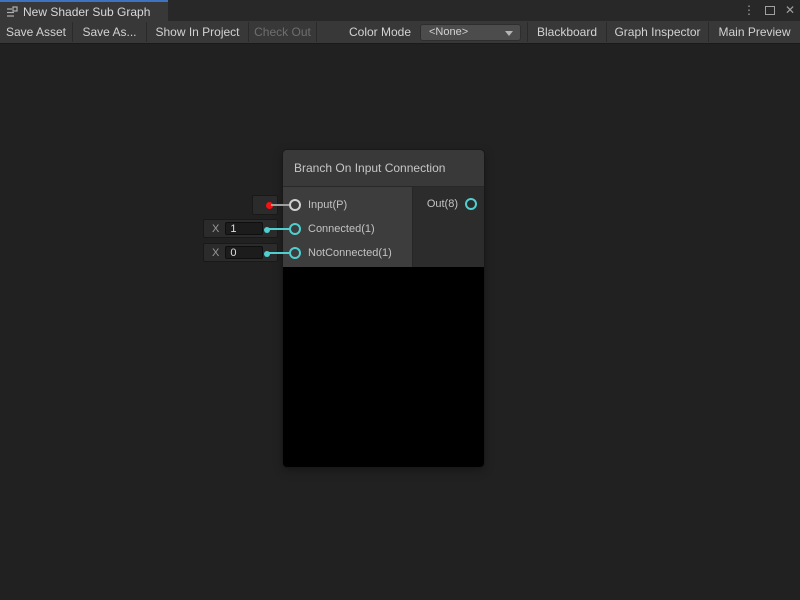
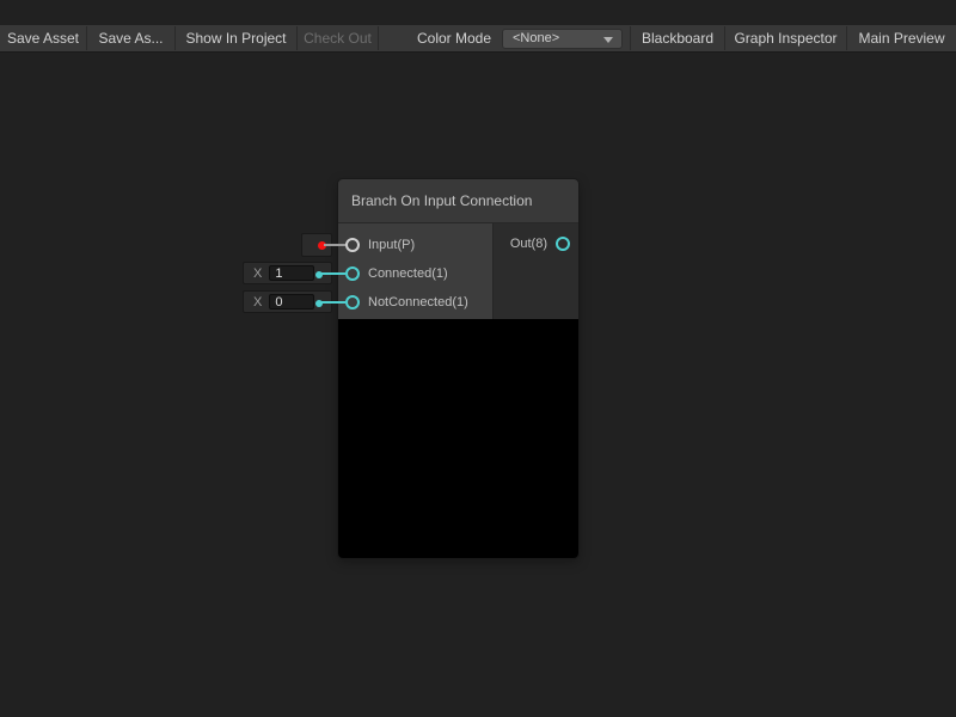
- New Shader Sub Graph
- ⋮
- ✕
  Save Asset
  Save As...
  Show In Project
  Check Out
  Color Mode
  <None>
  Blackboard
  Graph Inspector
  Main Preview
  Branch On Input Connection
  Input(P)
  Connected(1)
  NotConnected(1)
  Out(8)
  X
  1
  X
  0
